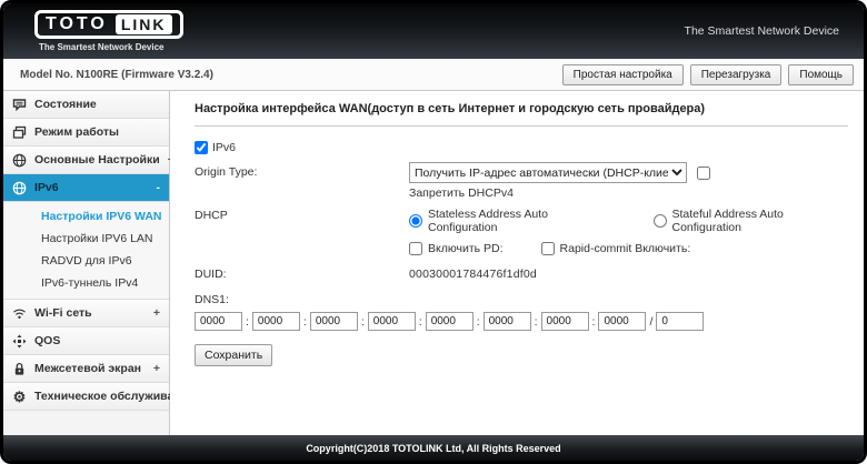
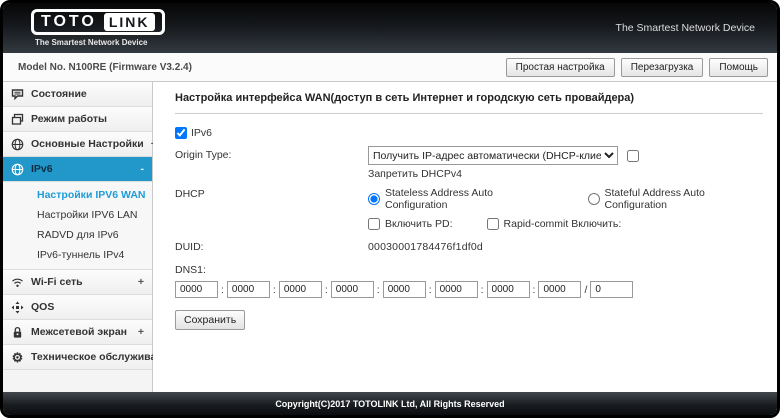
  TOTO
  LINK
  The Smartest Network Device
  The Smartest Network Device
  Model No. N100RE (Firmware V3.2.4)
  Простая настройка
  Перезагрузка
  Помощь
  Состояние
  Режим работы
  Основные Настройки
  IPv6
  -
  Настройки IPV6 WAN
  Настройки IPV6 LAN
  RADVD для IPv6
  IPv6-туннель IPv4
  Wi-Fi сеть
  +
  QOS
  Межсетевой экран
  +
  ⚙
  Техническое обслужив
  Настройка интерфейса WAN(доступ в сеть Интернет и городскую сеть провайдера)
  IPv6
  Origin Type:
  Получить IP-адрес автоматически (DHCP-клие
  Запретить DHCPv4
  DHCP
  Stateless Address Auto Configuration
  Stateful Address Auto Configuration
  Включить PD:
  Rapid-commit Включить:
  DUID:
  00030001784476f1df0d
  DNS1:
  0000
  :
  0000
  :
  0000
  :
  0000
  :
  0000
  :
  0000
  :
  0000
  :
  0000
  /
  0
  Сохранить
- Copyright(C)2018 TOTOLINK Ltd, All Rights Reserved
+ Copyright(C)2017 TOTOLINK Ltd, All Rights Reserved
